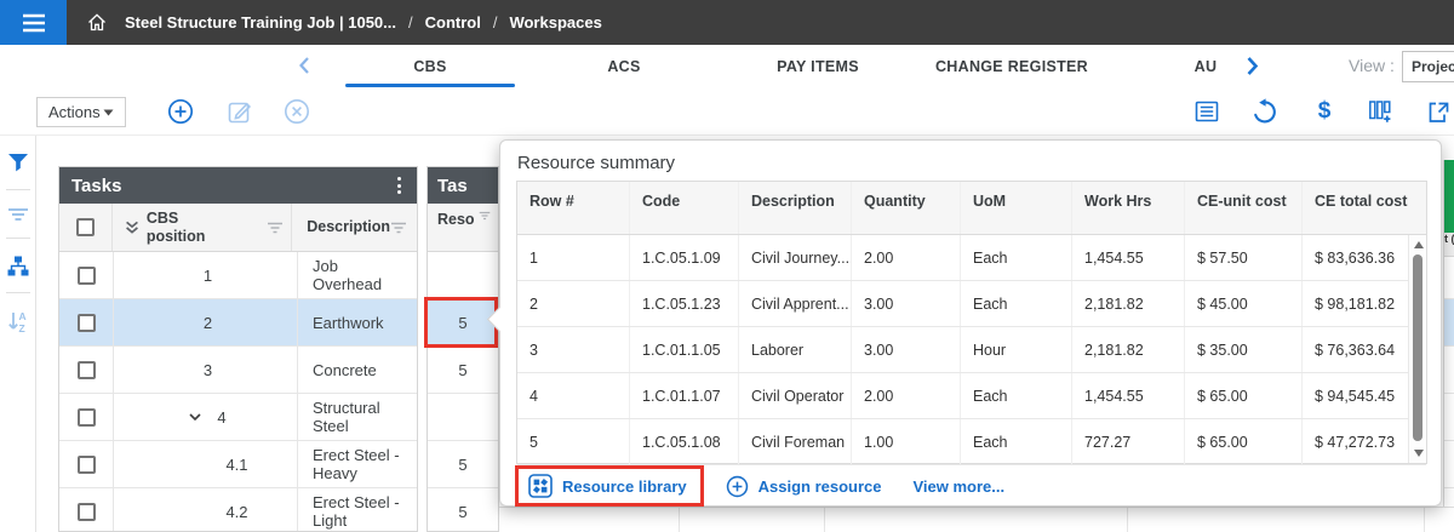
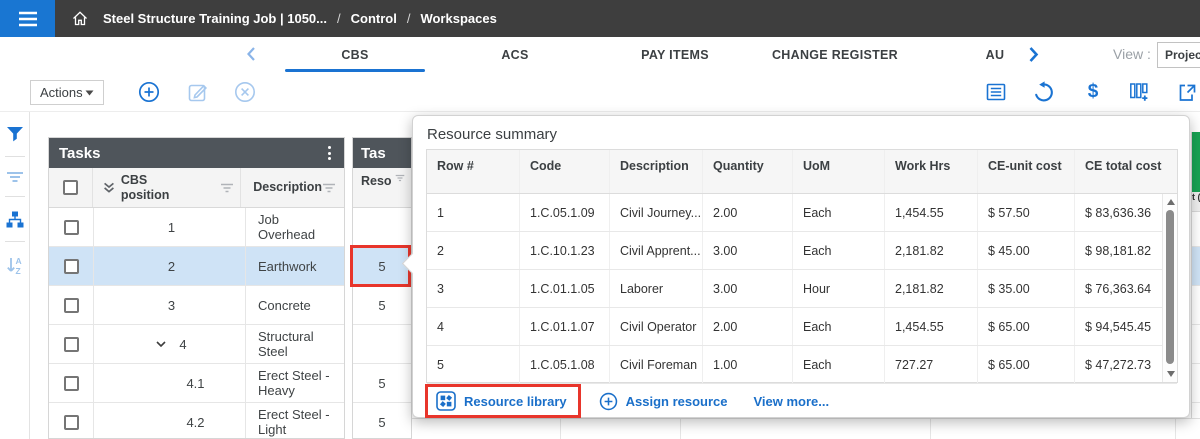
  Steel Structure Training Job | 1050...
  /
  Control
  /
  Workspaces
  CBS
  ACS
  PAY ITEMS
  CHANGE REGISTER
  AU
  View :
  Projec
  Actions
  $
  A
  Z
  Tasks
  CBS position
  Description
  1
  Job Overhead
  2
  Earthwork
  3
  Concrete
  4
  Structural Steel
  4.1
  Erect Steel - Heavy
  4.2
  Erect Steel - Light
  Tas
  Reso
  5
  5
  5
  5
  t (
  Resource summary
  Row #
  Code
  Description
  Quantity
  UoM
  Work Hrs
  CE-unit cost
  CE total cost
  1
  1.C.05.1.09
  Civil Journey...
  2.00
  Each
  1,454.55
  $ 57.50
  $ 83,636.36
  2
- 1.C.05.1.23
+ 1.C.10.1.23
  Civil Apprent...
  3.00
  Each
  2,181.82
  $ 45.00
  $ 98,181.82
  3
  1.C.01.1.05
  Laborer
  3.00
  Hour
  2,181.82
  $ 35.00
  $ 76,363.64
  4
  1.C.01.1.07
  Civil Operator
  2.00
  Each
  1,454.55
  $ 65.00
  $ 94,545.45
  5
  1.C.05.1.08
  Civil Foreman
  1.00
  Each
  727.27
  $ 65.00
  $ 47,272.73
  Resource library
  Assign resource
  View more...
